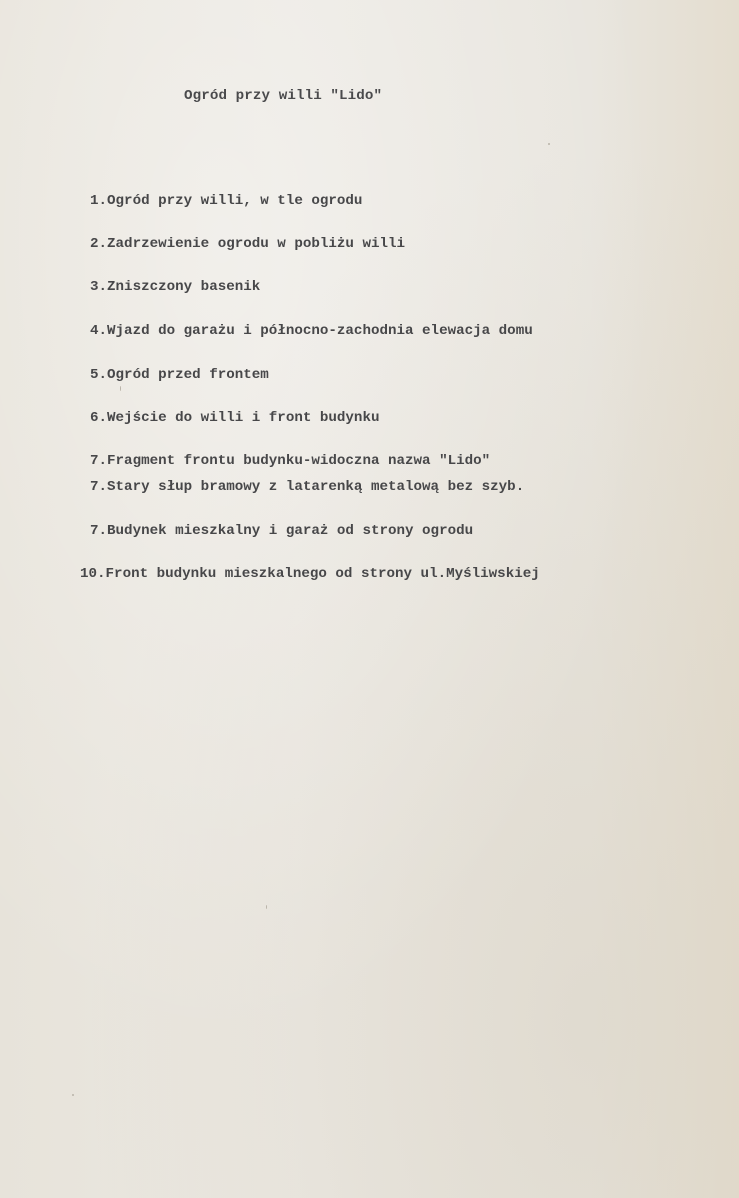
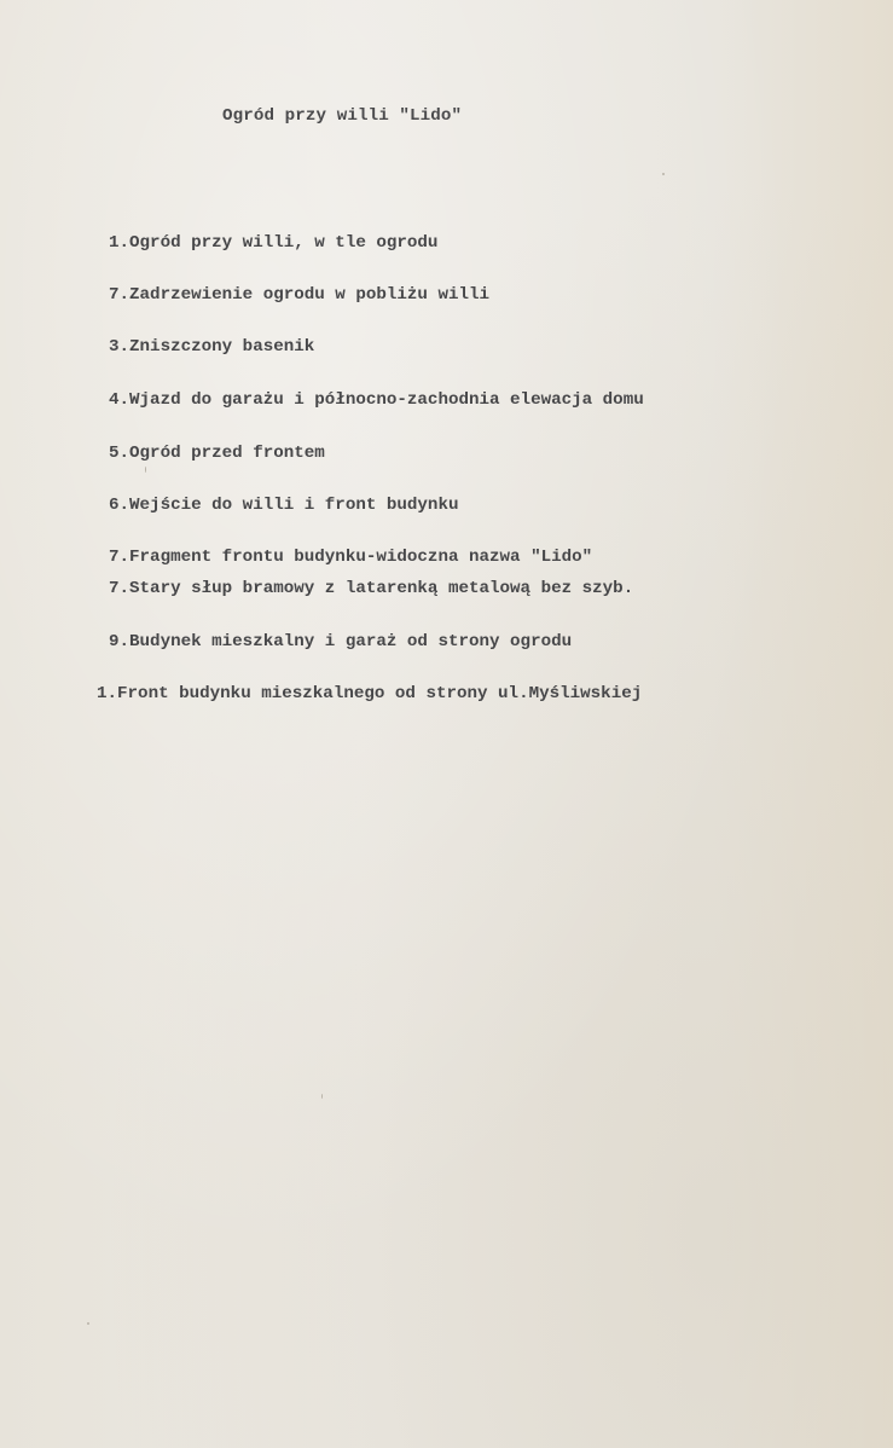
  Ogród przy willi "Lido"
  1.Ogród przy willi, w tle ogrodu
- 2.Zadrzewienie ogrodu w pobliżu willi
+ 7.Zadrzewienie ogrodu w pobliżu willi
  3.Zniszczony basenik
  4.Wjazd do garażu i północno-zachodnia elewacja domu
  5.Ogród przed frontem
  6.Wejście do willi i front budynku
  7.Fragment frontu budynku-widoczna nazwa "Lido"
  7.Stary słup bramowy z latarenką metalową bez szyb.
- 7.Budynek mieszkalny i garaż od strony ogrodu
+ 9.Budynek mieszkalny i garaż od strony ogrodu
- 10.Front budynku mieszkalnego od strony ul.Myśliwskiej
+ 1.Front budynku mieszkalnego od strony ul.Myśliwskiej
